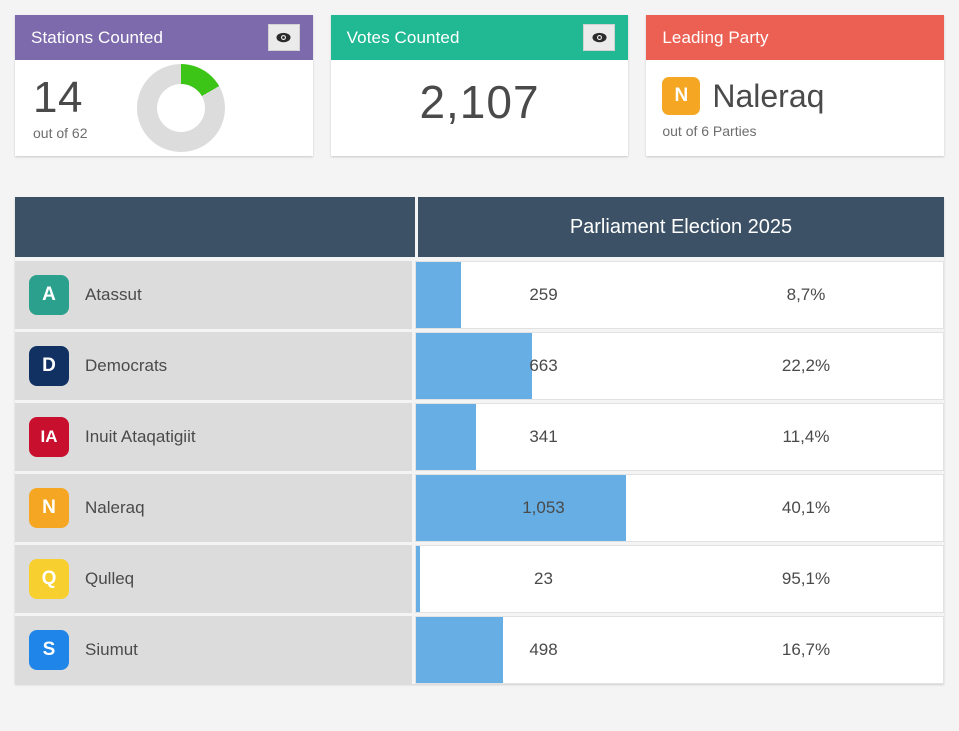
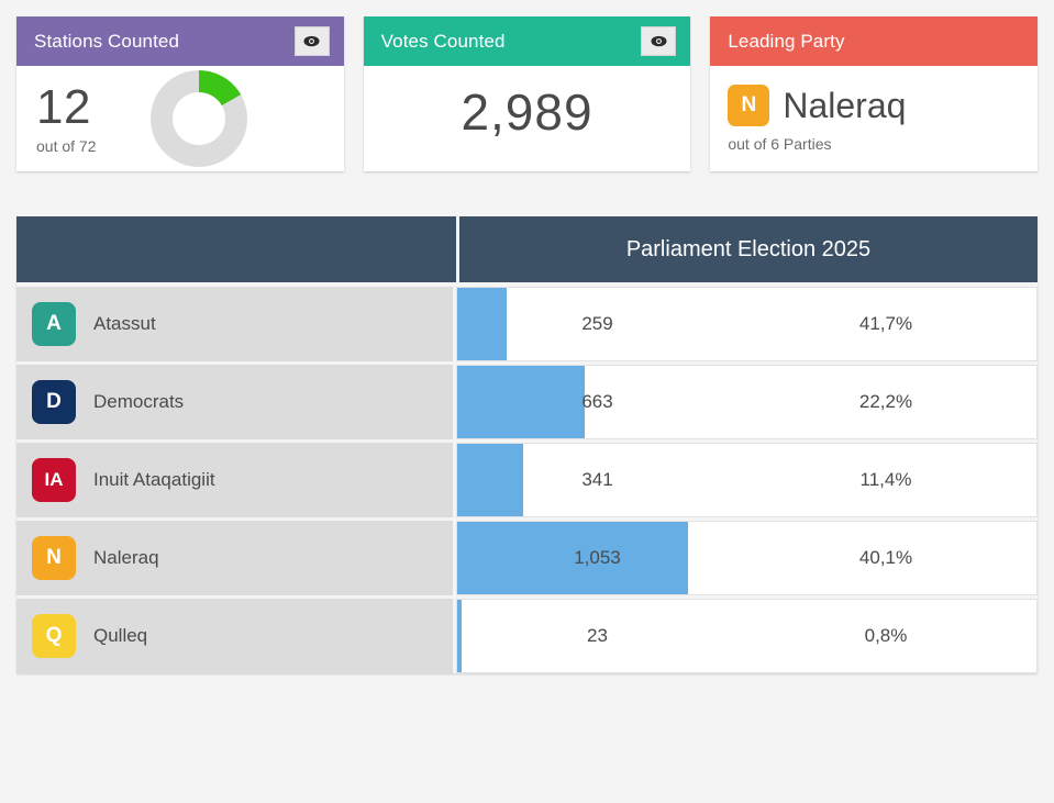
  Stations Counted
- 14
+ 12
- out of 62
+ out of 72
  Votes Counted
- 2,107
+ 2,989
  Leading Party
  N
  Naleraq
  out of 6 Parties
  Parliament Election 2025
  A
  Atassut
  259
- 8,7%
+ 41,7%
  D
  Democrats
  663
  22,2%
  IA
  Inuit Ataqatigiit
  341
  11,4%
  N
  Naleraq
  1,053
  40,1%
  Q
  Qulleq
  23
- 95,1%
+ 0,8%
- S
- Siumut
- 498
- 16,7%
